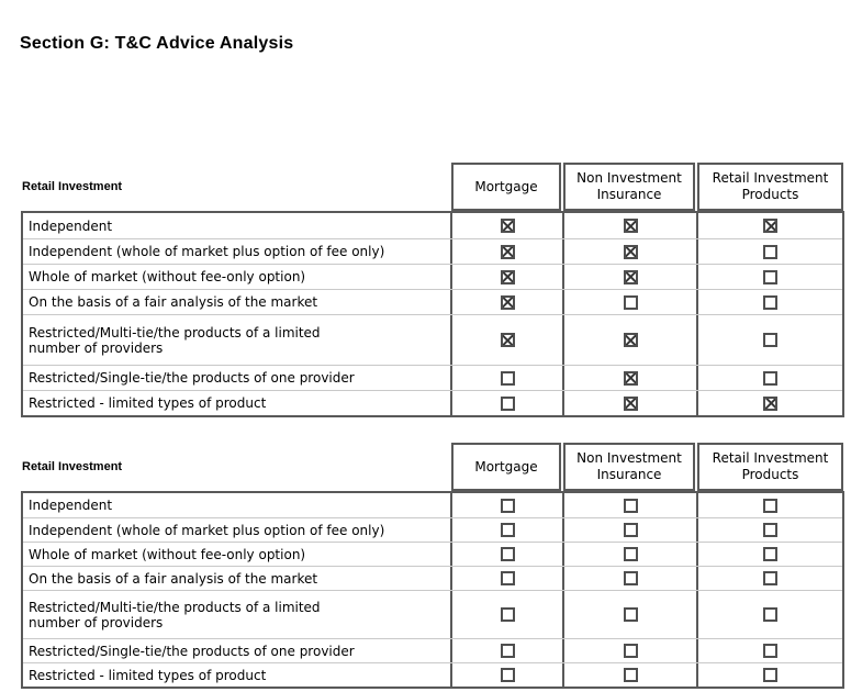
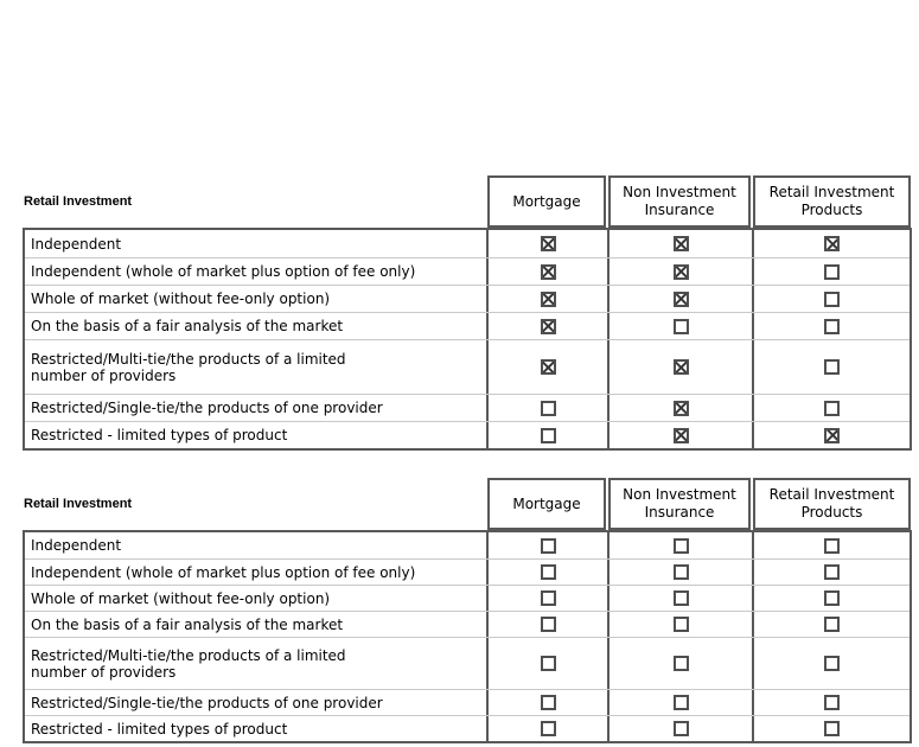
- Section G: T&C Advice Analysis
  Retail Investment
  Mortgage
  Non Investment
  Insurance
  Retail Investment
  Products
  Independent
  Independent (whole of market plus option of fee only)
  Whole of market (without fee-only option)
  On the basis of a fair analysis of the market
  Restricted/Multi-tie/the products of a limited
  number of providers
  Restricted/Single-tie/the products of one provider
  Restricted - limited types of product
  Retail Investment
  Mortgage
  Non Investment
  Insurance
  Retail Investment
  Products
  Independent
  Independent (whole of market plus option of fee only)
  Whole of market (without fee-only option)
  On the basis of a fair analysis of the market
  Restricted/Multi-tie/the products of a limited
  number of providers
  Restricted/Single-tie/the products of one provider
  Restricted - limited types of product
